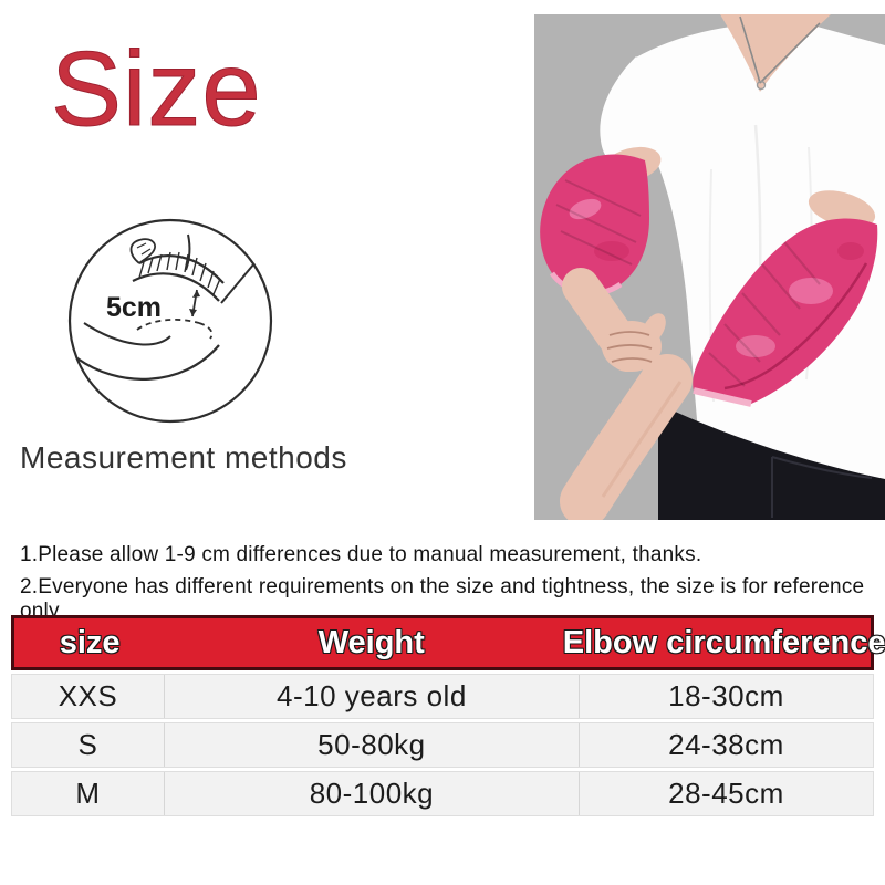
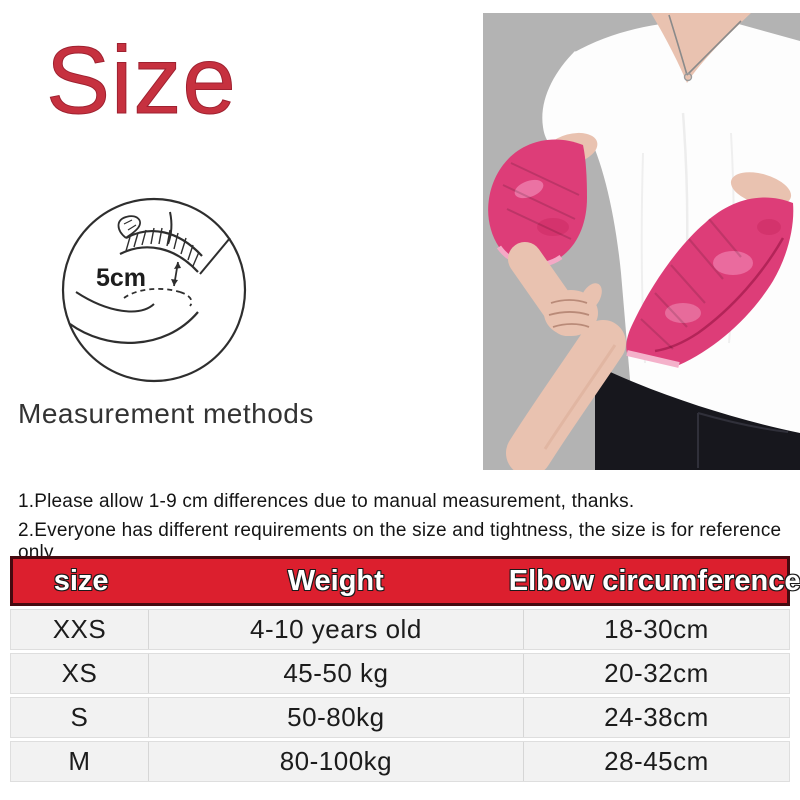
  Size
  5cm
  Measurement methods
  1.Please allow 1-9 cm differences due to manual measurement, thanks.
  2.Everyone has different requirements on the size and tightness, the size is for reference only
  size
  Weight
  Elbow circumference
  XXS
  4-10 years old
  18-30cm
+ XS
+ 45-50 kg
+ 20-32cm
  S
  50-80kg
  24-38cm
  M
  80-100kg
  28-45cm
